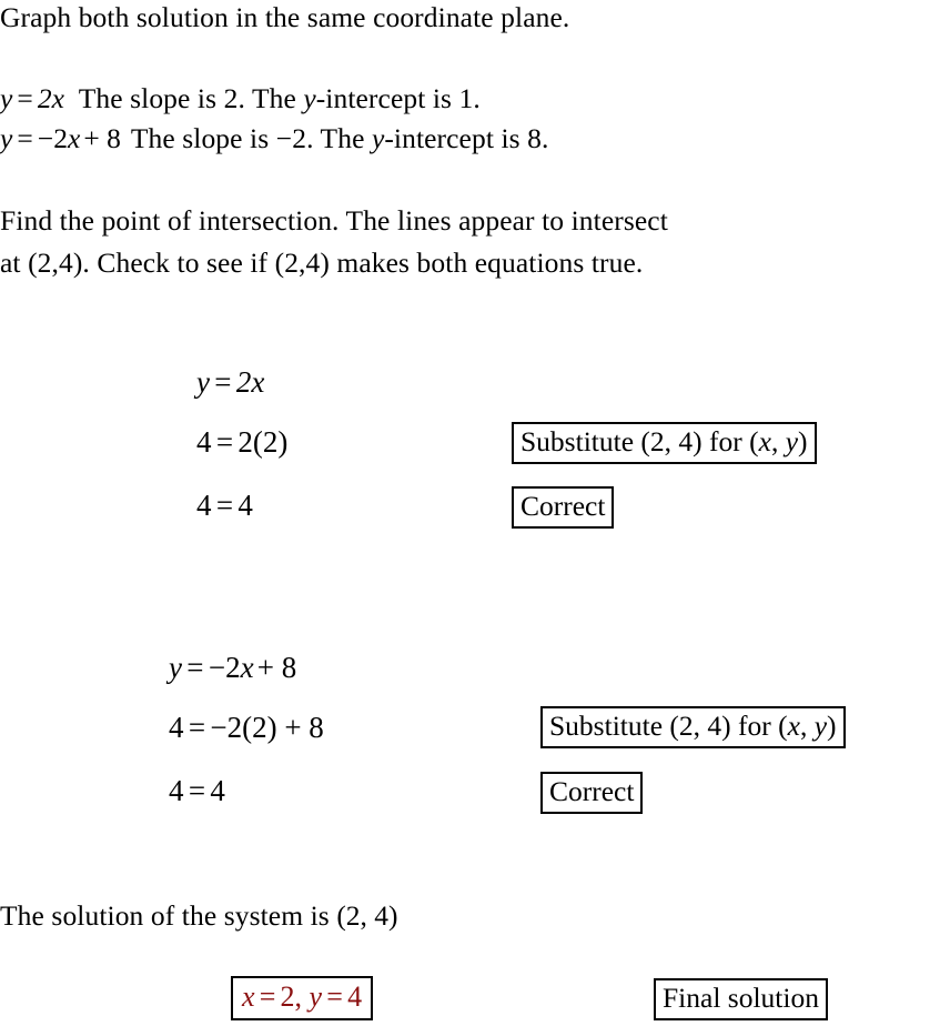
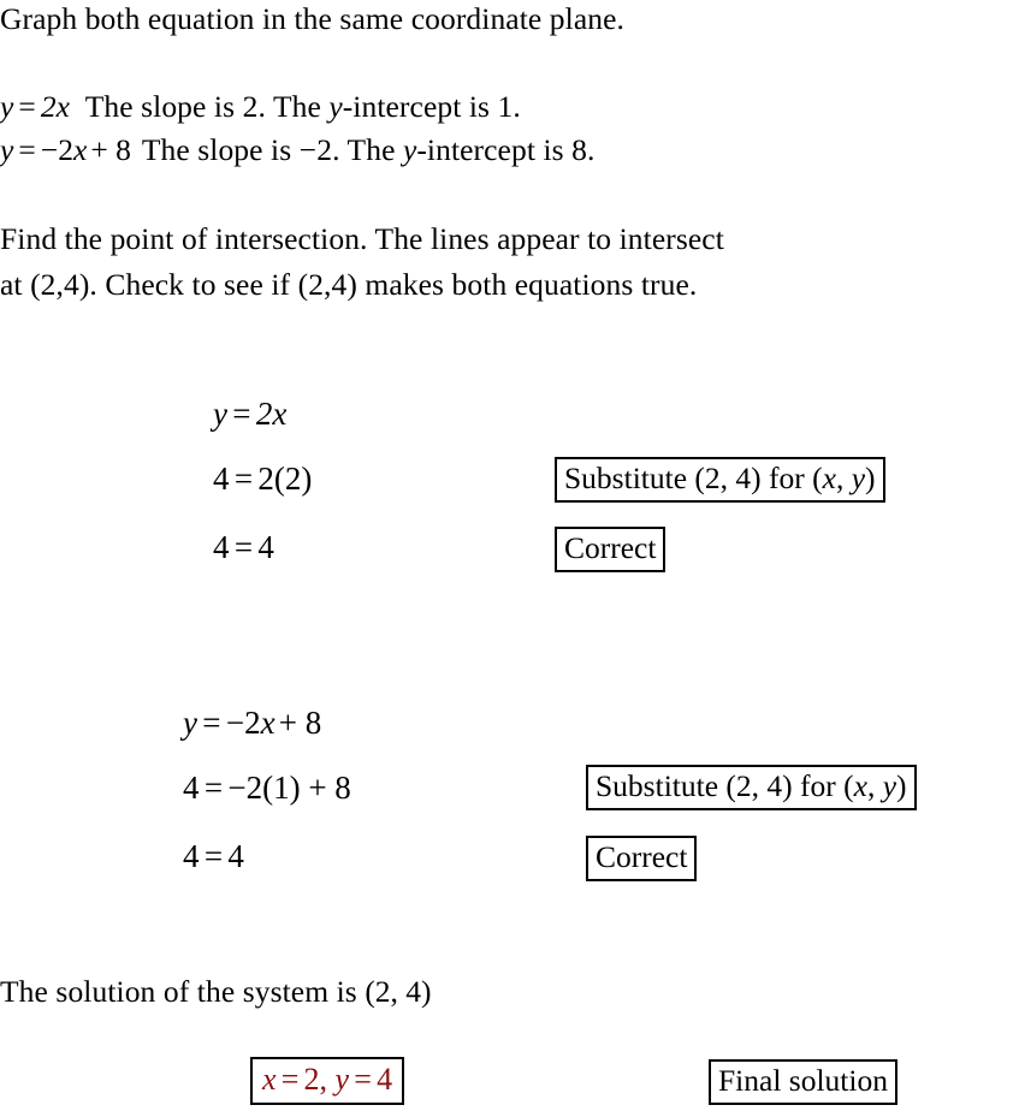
- Graph both solution in the same coordinate plane.
+ Graph both equation in the same coordinate plane.
  y = 2x The slope is 2. The y-intercept is 1.
  y = −2x+ 8 The slope is −2. The y-intercept is 8.
  Find the point of intersection. The lines appear to intersect
  at (2,4). Check to see if (2,4) makes both equations true.
  y = 2x
  4 = 2(2)
  4 = 4
  Substitute (2, 4) for (x, y)
  Correct
  y = −2x+ 8
- 4 = −2(2) + 8
+ 4 = −2(1) + 8
  4 = 4
  Substitute (2, 4) for (x, y)
  Correct
  The solution of the system is (2, 4)
  x = 2, y = 4
  Final solution
